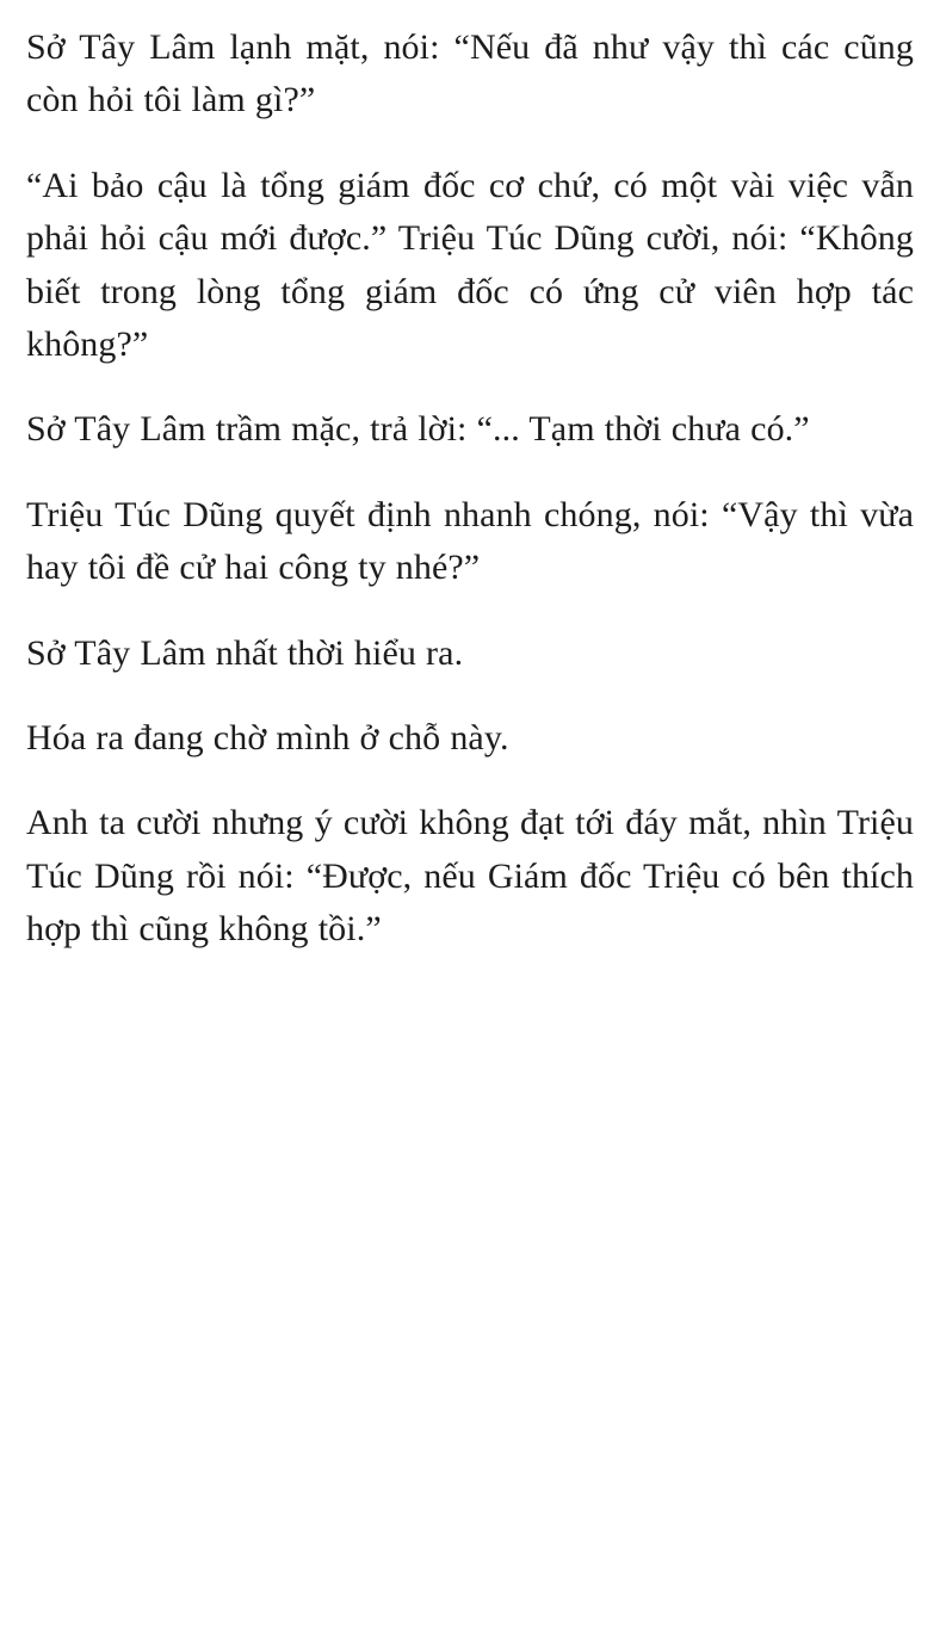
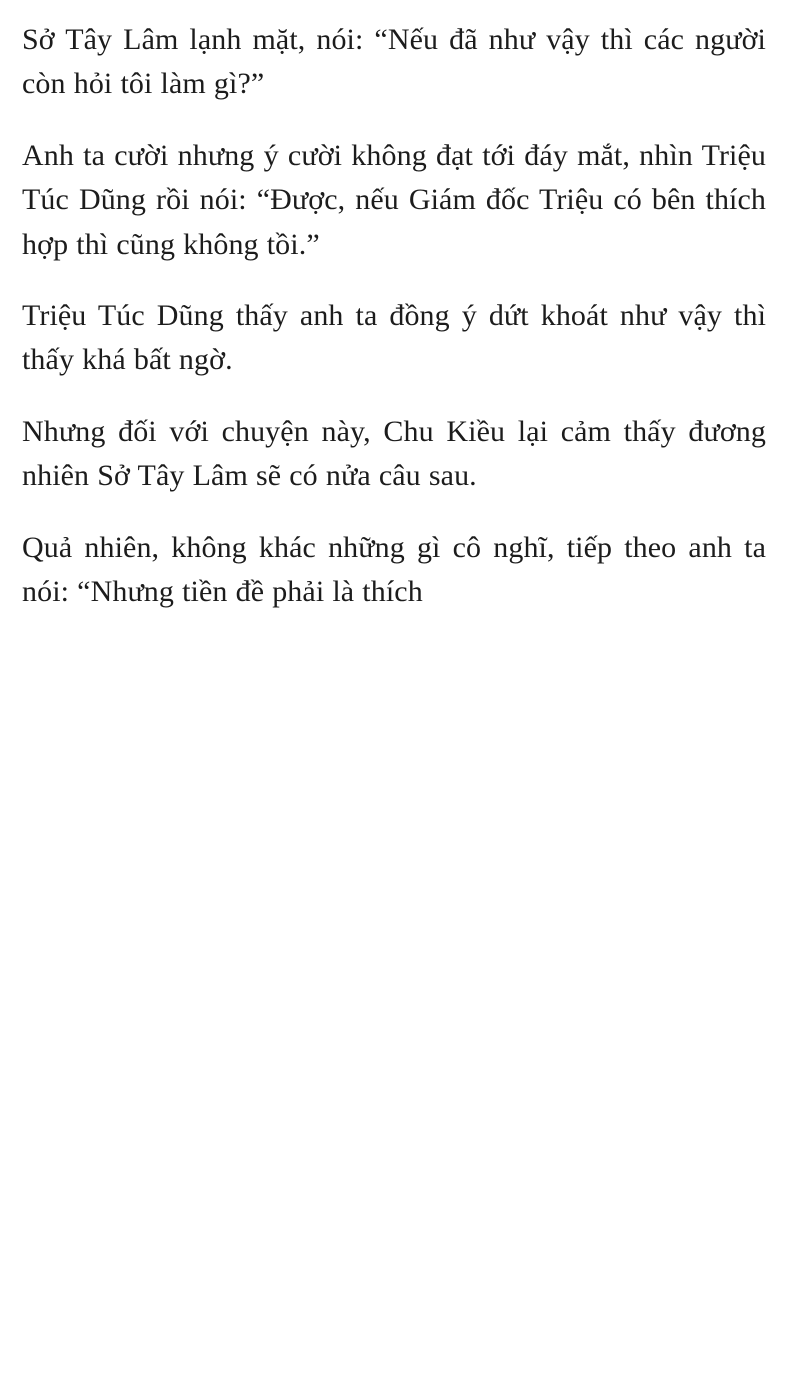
- Sở Tây Lâm lạnh mặt, nói: “Nếu đã như vậy thì các cũng còn hỏi tôi làm gì?”
+ Sở Tây Lâm lạnh mặt, nói: “Nếu đã như vậy thì các người còn hỏi tôi làm gì?”
- “Ai bảo cậu là tổng giám đốc cơ chứ, có một vài việc vẫn phải hỏi cậu mới được.” Triệu Túc Dũng cười, nói: “Không biết trong lòng tổng giám đốc có ứng cử viên hợp tác không?”
- Sở Tây Lâm trầm mặc, trả lời: “... Tạm thời chưa có.”
- Triệu Túc Dũng quyết định nhanh chóng, nói: “Vậy thì vừa hay tôi đề cử hai công ty nhé?”
- Sở Tây Lâm nhất thời hiểu ra.
- Hóa ra đang chờ mình ở chỗ này.
  Anh ta cười nhưng ý cười không đạt tới đáy mắt, nhìn Triệu Túc Dũng rồi nói: “Được, nếu Giám đốc Triệu có bên thích hợp thì cũng không tồi.”
+ Triệu Túc Dũng thấy anh ta đồng ý dứt khoát như vậy thì thấy khá bất ngờ.
+ Nhưng đối với chuyện này, Chu Kiều lại cảm thấy đương nhiên Sở Tây Lâm sẽ có nửa câu sau.
+ Quả nhiên, không khác những gì cô nghĩ, tiếp theo anh ta nói: “Nhưng tiền đề phải là thích
